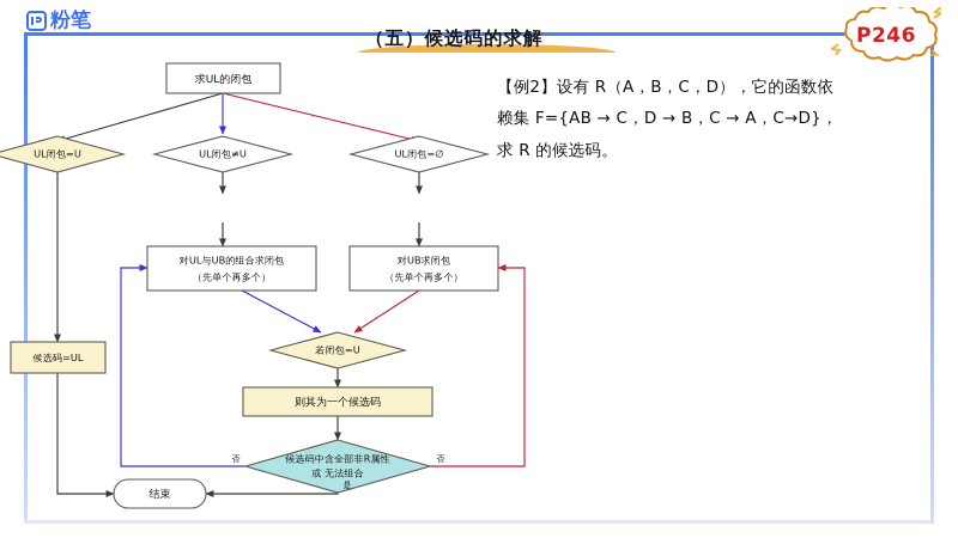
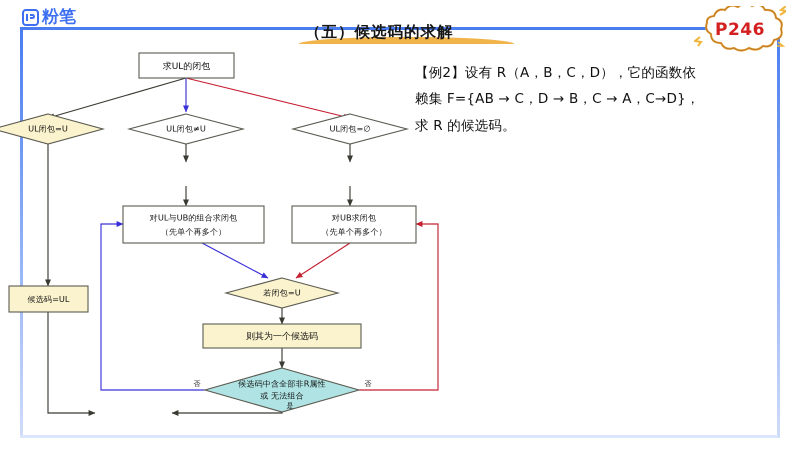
  粉笔
  （五）候选码的求解
  P246
  【例2】设有 R（A，B，C，D），它的函数依
  赖集 F={AB → C，D → B，C → A，C→D}，
  求 R 的候选码。
  求UL的闭包
  UL闭包=U
  UL闭包≠U
  UL闭包=∅
  对UL与UB的组合求闭包
  （先单个再多个）
  对UB求闭包
  （先单个再多个）
  候选码=UL
  若闭包=U
  则其为一个候选码
  候选码中含全部非R属性
  或 无法组合
- 结束
  否
  否
  是
